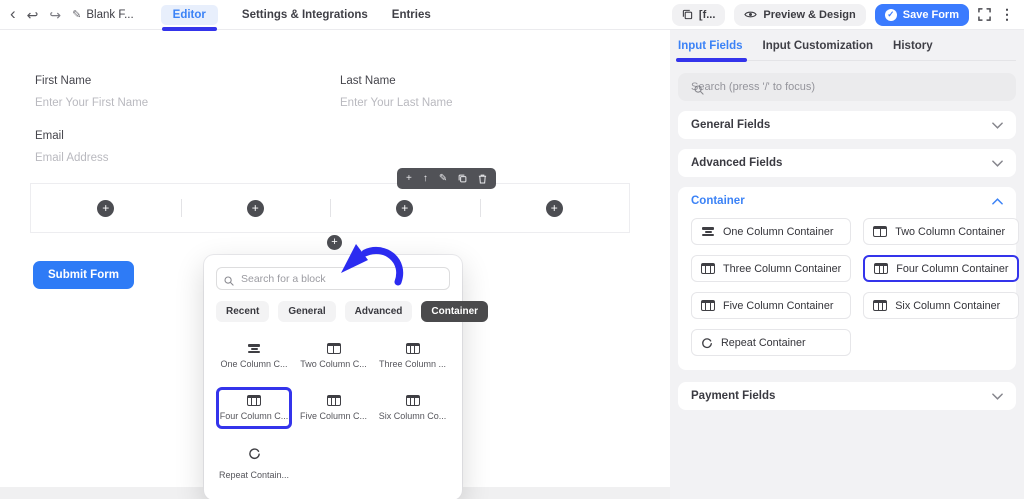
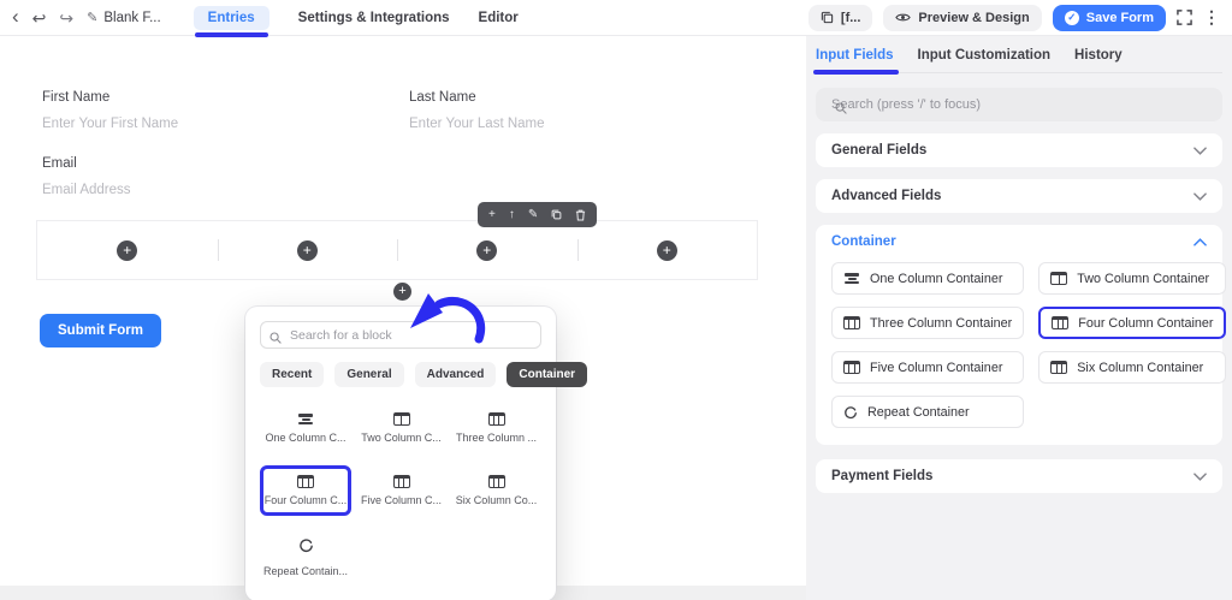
  ‹
  ↩
  ↪
  ✎
  Blank F...
- Editor
+ Entries
  Settings & Integrations
- Entries
+ Editor
  [f...
  Preview & Design
  ✓
  Save Form
  ⋮
  First Name
  Enter Your First Name
  Last Name
  Enter Your Last Name
  Email
  Email Address
  +
  ↑
  ✎
  +
  +
  +
  +
  +
  Submit Form
  Search for a block
  Recent
  General
  Advanced
  Container
  One Column C...
  Two Column C...
  Three Column ...
  Four Column C...
  Five Column C...
  Six Column Co...
  Repeat Contain...
  Input Fields
  Input Customization
  History
  Search (press '/' to focus)
  General Fields
  Advanced Fields
  Container
  One Column Container
  Two Column Container
  Three Column Container
  Four Column Container
  Five Column Container
  Six Column Container
  Repeat Container
  Payment Fields
